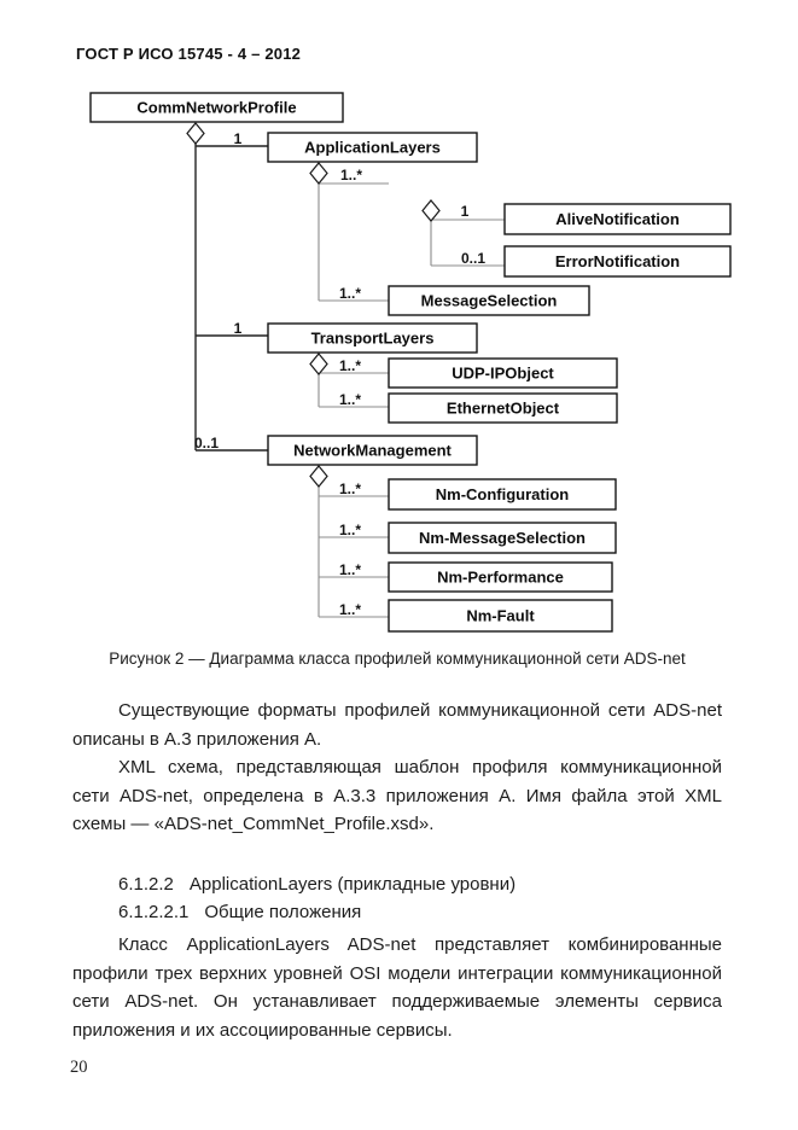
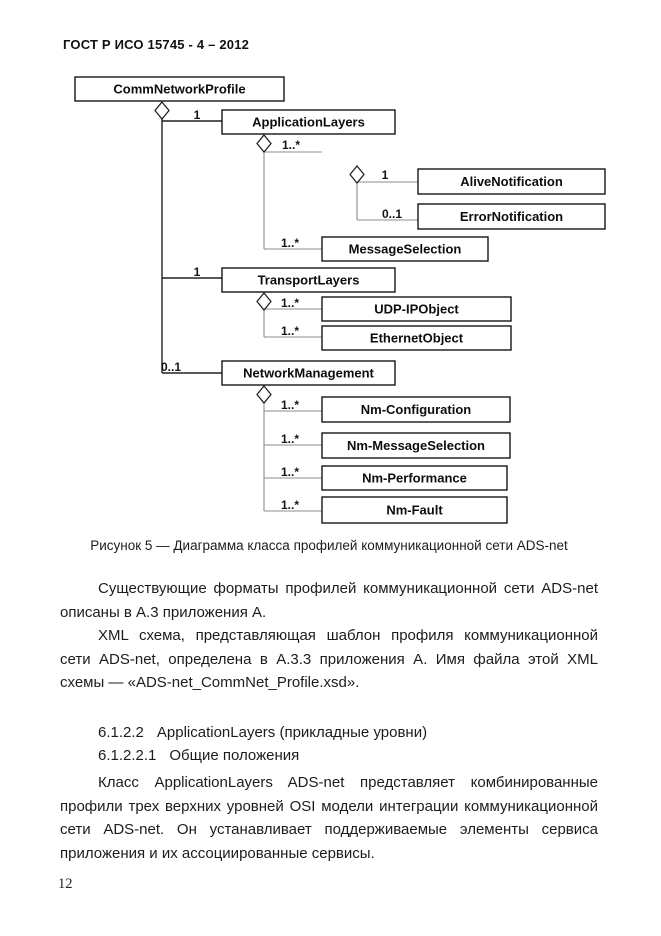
  ГОСТ Р ИСО 15745 - 4 – 2012
  1
  1..*
  1
  0..1
  1..*
  1
  1..*
  1..*
  0..1
  1..*
  1..*
  1..*
  1..*
  CommNetworkProfile
  ApplicationLayers
  AliveNotification
  ErrorNotification
  MessageSelection
  TransportLayers
  UDP-IPObject
  EthernetObject
  NetworkManagement
  Nm-Configuration
  Nm-MessageSelection
  Nm-Performance
  Nm-Fault
- Рисунок 2 — Диаграмма класса профилей коммуникационной сети ADS-net
+ Рисунок 5 — Диаграмма класса профилей коммуникационной сети ADS-net
  Существующие форматы профилей коммуникационной сети ADS-net описаны в А.3 приложения А.
  XML схема, представляющая шаблон профиля коммуникационной сети ADS-net, определена в А.3.3 приложения А. Имя файла этой XML схемы — «ADS-net_CommNet_Profile.xsd».
  6.1.2.2 ApplicationLayers (прикладные уровни)
  6.1.2.2.1 Общие положения
  Класс ApplicationLayers ADS-net представляет комбинированные профили трех верхних уровней OSI модели интеграции коммуникационной сети ADS-net. Он устанавливает поддерживаемые элементы сервиса приложения и их ассоциированные сервисы.
- 20
+ 12
